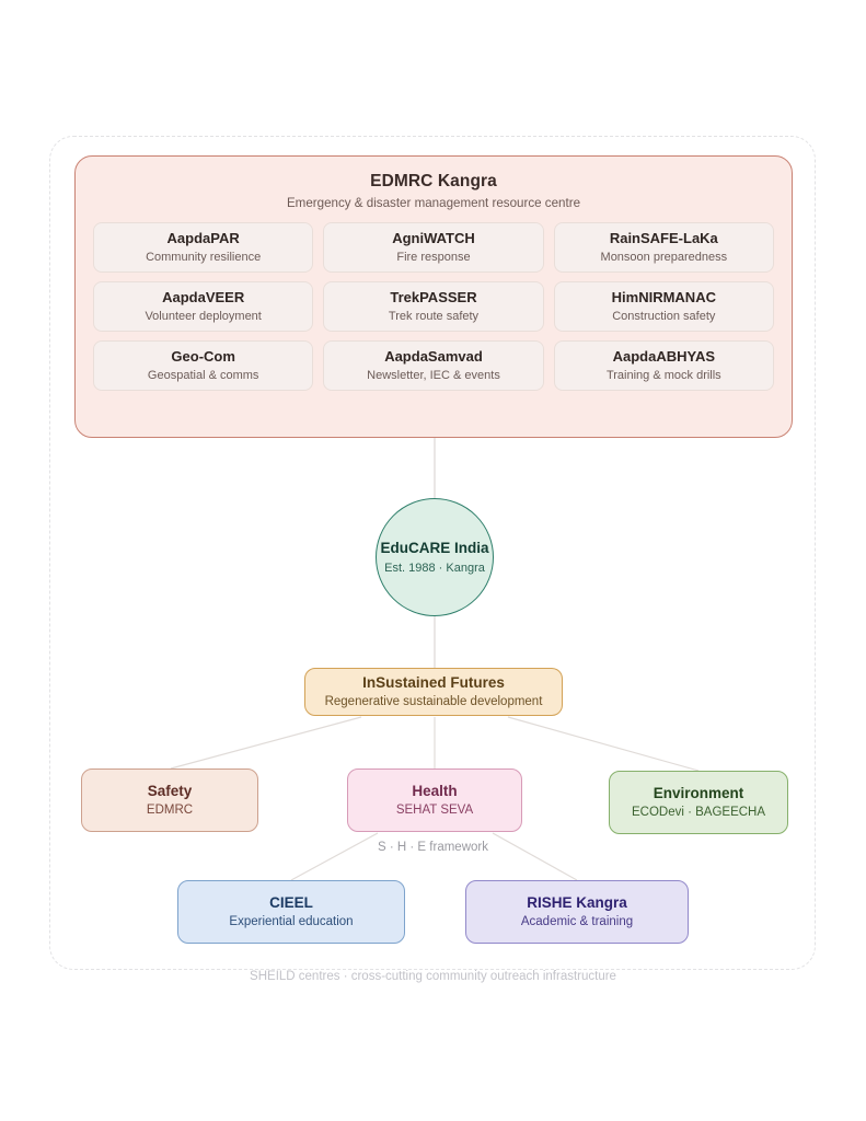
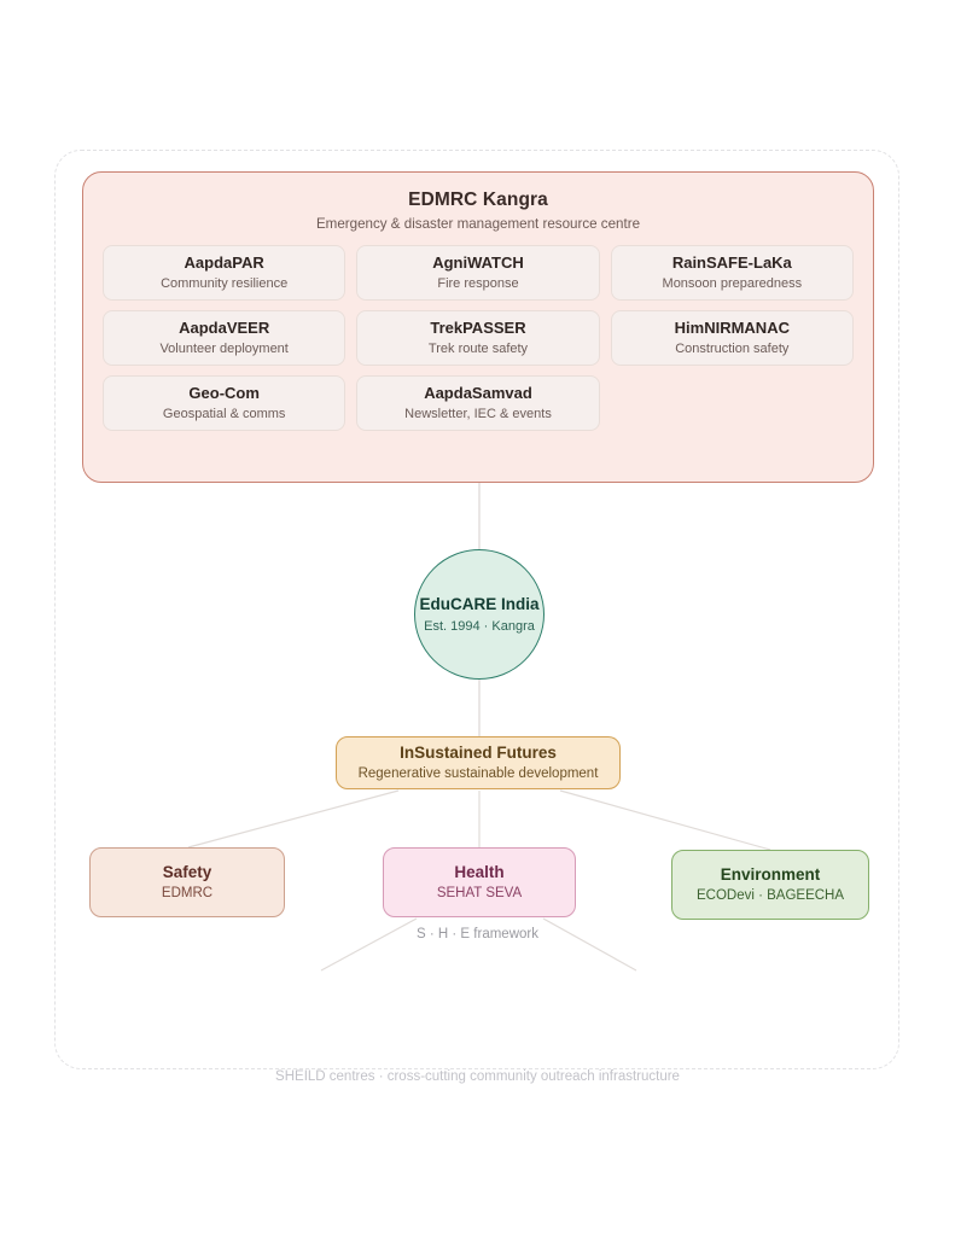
  EDMRC Kangra
  Emergency & disaster management resource centre
  AapdaPAR
  Community resilience
  AgniWATCH
  Fire response
  RainSAFE-LaKa
  Monsoon preparedness
  AapdaVEER
  Volunteer deployment
  TrekPASSER
  Trek route safety
  HimNIRMANAC
  Construction safety
  Geo-Com
  Geospatial & comms
  AapdaSamvad
  Newsletter, IEC & events
- AapdaABHYAS
- Training & mock drills
  EduCARE India
- Est. 1988 · Kangra
+ Est. 1994 · Kangra
  InSustained Futures
  Regenerative sustainable development
  Safety
  EDMRC
  Health
  SEHAT SEVA
  Environment
  ECODevi · BAGEECHA
  S · H · E framework
- CIEEL
- Experiential education
- RISHE Kangra
- Academic & training
  SHEILD centres · cross-cutting community outreach infrastructure
